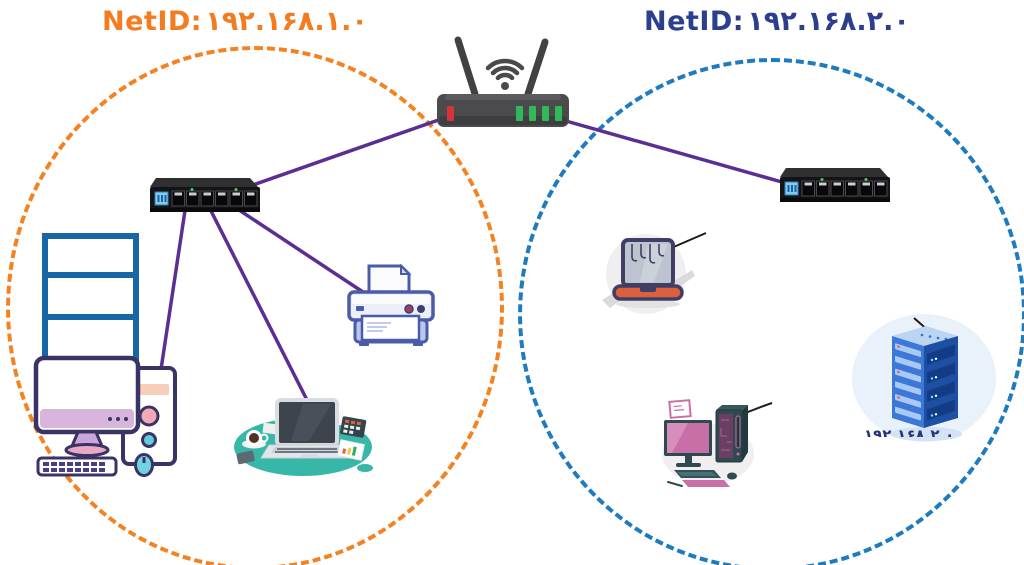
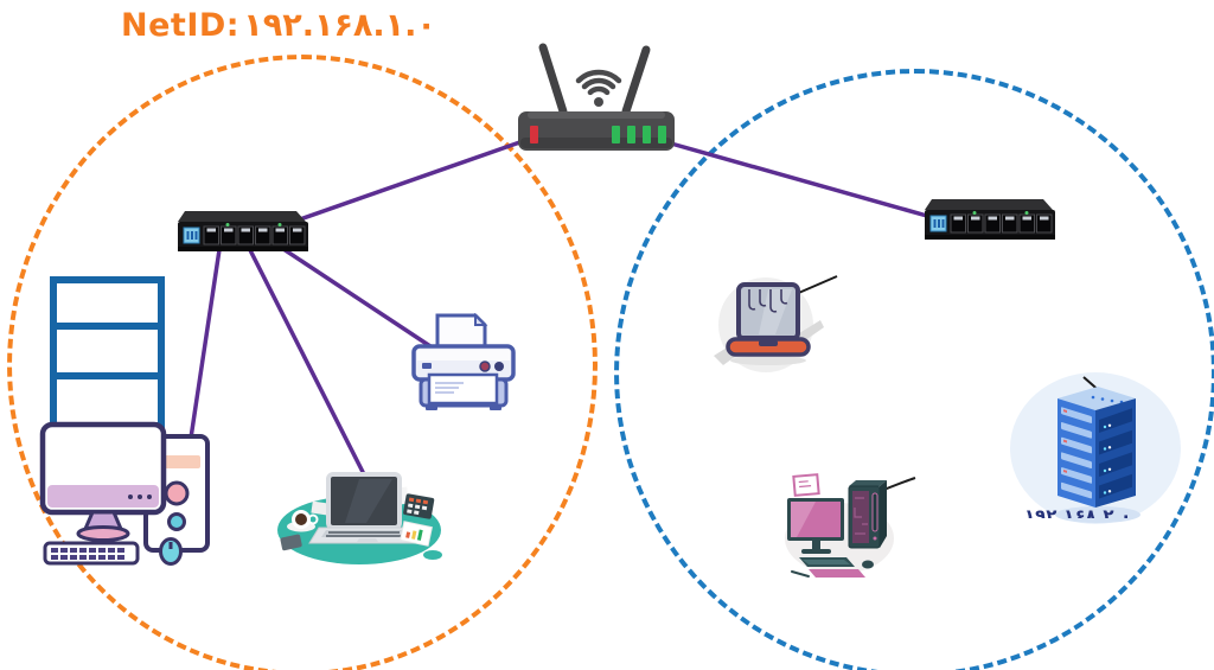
  NetID: ۱۹۲.۱۶۸.۱.۰
- NetID: ۱۹۲.۱۶۸.۲.۰
  ۱۹۲.۱۶۸.۲.۰
